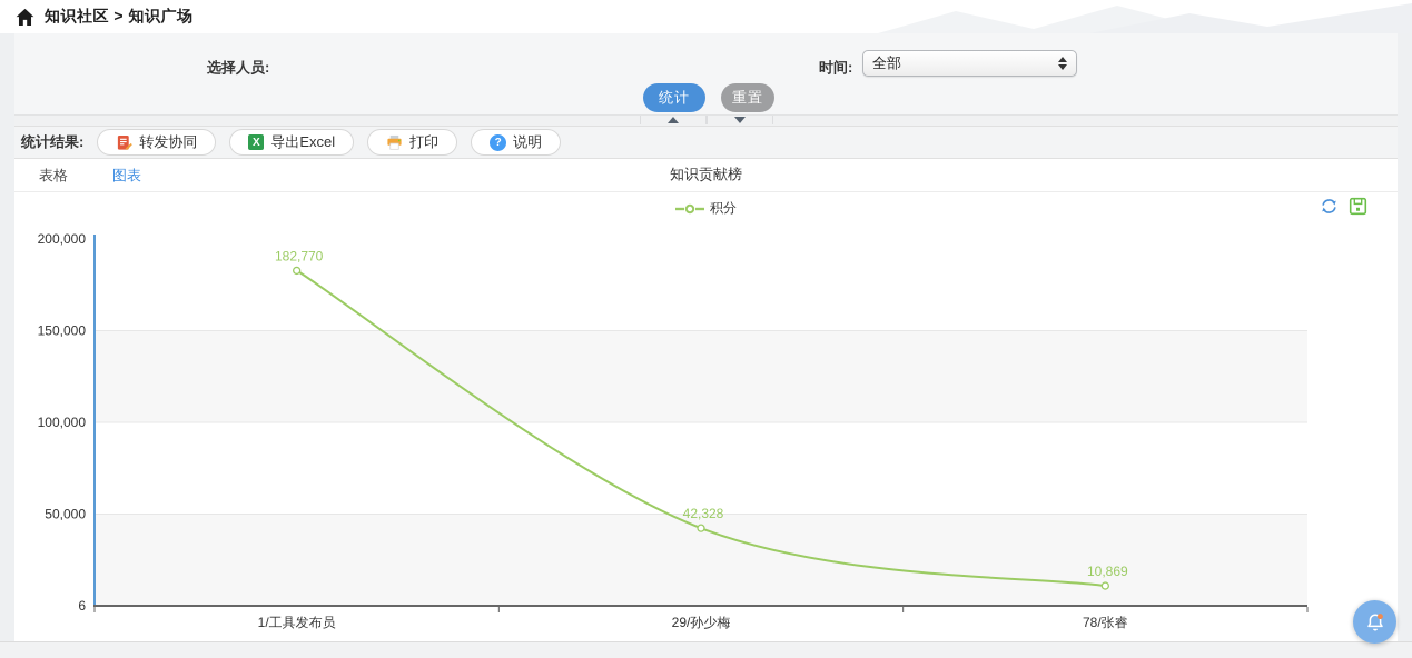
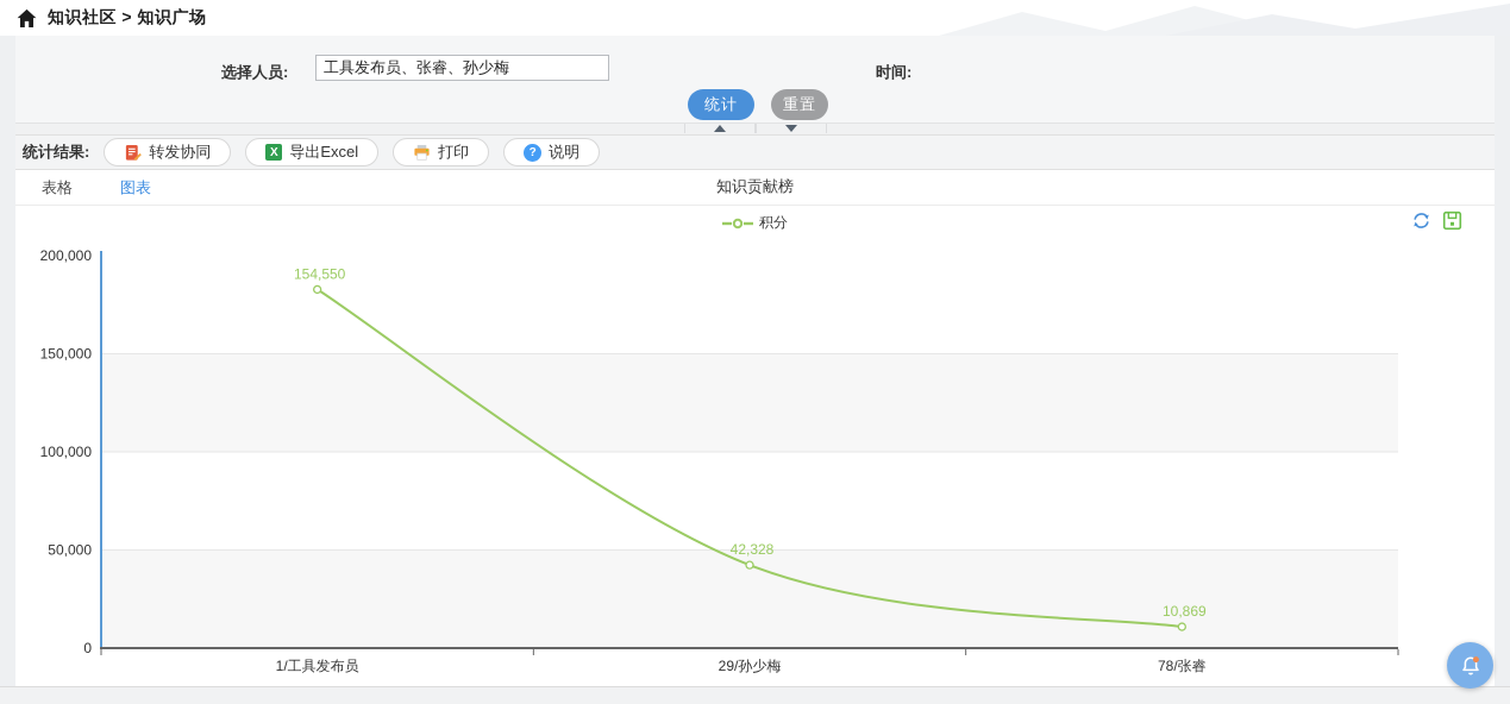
  知识社区 > 知识广场
  选择人员:
+ 工具发布员、张睿、孙少梅
  时间:
- 全部
  统计
  重置
  统计结果:
  转发协同
  X
  导出Excel
  打印
  ?
  说明
  表格
  图表
  知识贡献榜
  积分
  200,000
  150,000
  100,000
  50,000
- 6
+ 0
  1/工具发布员
  29/孙少梅
  78/张睿
- 182,770
+ 154,550
  42,328
  10,869
